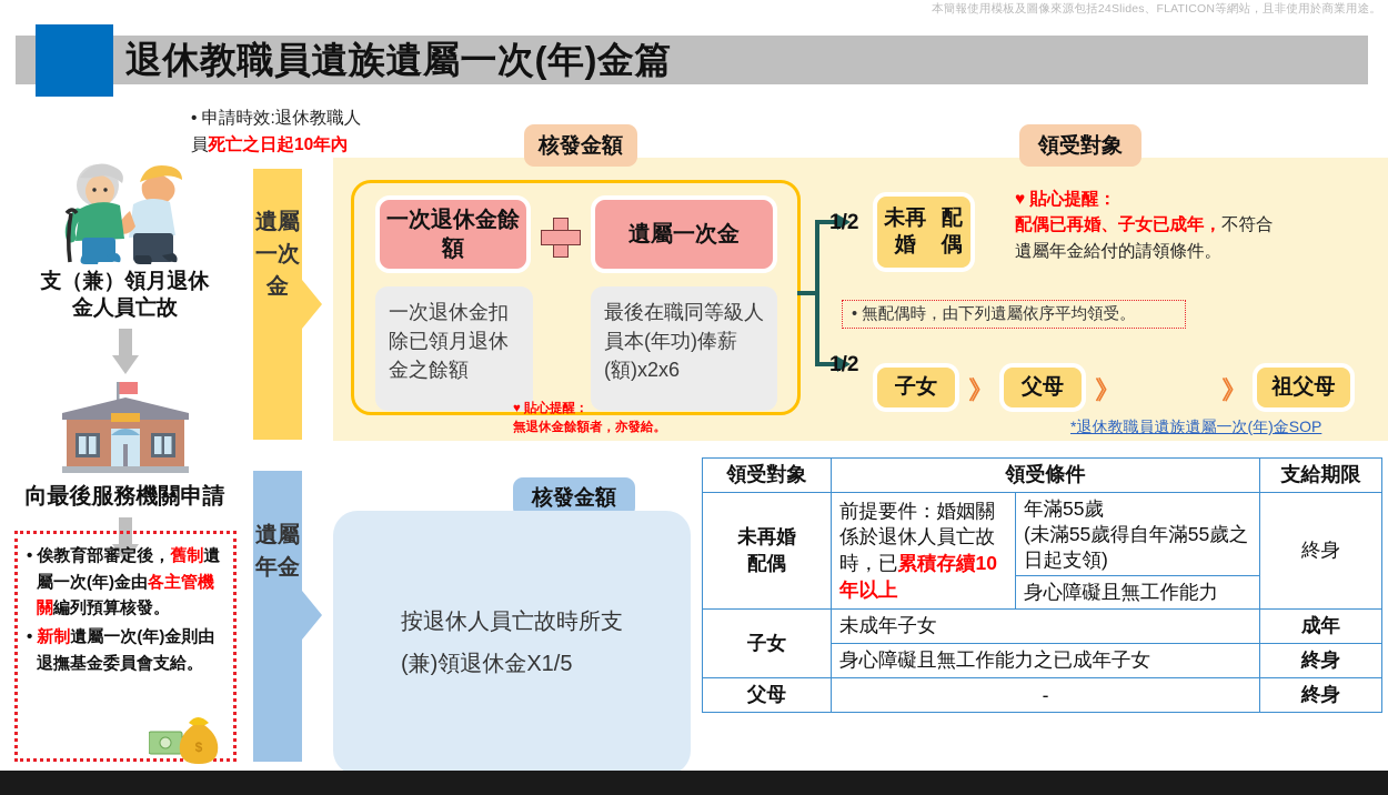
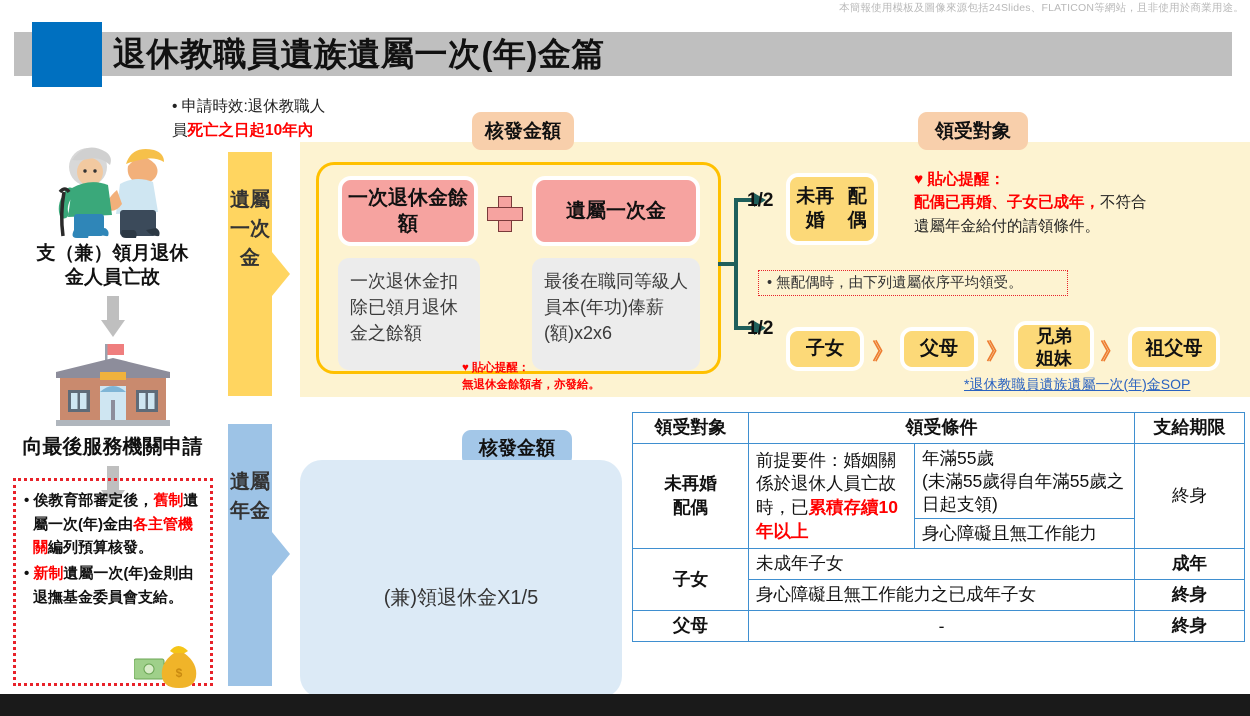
  本簡報使用模板及圖像來源包括24Slides、FLATICON等網站，且非使用於商業用途。
  退休教職員遺族遺屬一次(年)金篇
  • 申請時效:退休教職人
  員死亡之日起10年內
  支（兼）領月退休
  金人員亡故
  向最後服務機關申請
  • 俟教育部審定後，舊制遺屬一次(年)金由各主管機關編列預算核發。
  • 新制遺屬一次(年)金則由退撫基金委員會支給。
  $
  遺屬一次金
  核發金額
  領受對象
  一次退休金餘額
  一次退休金扣除已領月退休金之餘額
  遺屬一次金
  最後在職同等級人員本(年功)俸薪(額)x2x6
  ♥ 貼心提醒：
  無退休金餘額者，亦發給。
  1/2
  1/2
  未再婚
  配偶
  ♥ 貼心提醒：
  配偶已再婚、子女已成年，不符合
  遺屬年金給付的請領條件。
  • 無配偶時，由下列遺屬依序平均領受。
  子女
  》
  父母
  》
+ 兄弟
+ 姐妹
  》
  祖父母
  *退休教職員遺族遺屬一次(年)金SOP
  遺屬年金
  核發金額
- 按退休人員亡故時所支
  (兼)領退休金X1/5
  領受對象	領受條件	支給期限
  未再婚 配偶	前提要件：婚姻關係於退休人員亡故時，已累積存續10年以上	年滿55歲 (未滿55歲得自年滿55歲之日起支領)	終身
  身心障礙且無工作能力
  子女	未成年子女	成年
  身心障礙且無工作能力之已成年子女	終身
  父母	-	終身
